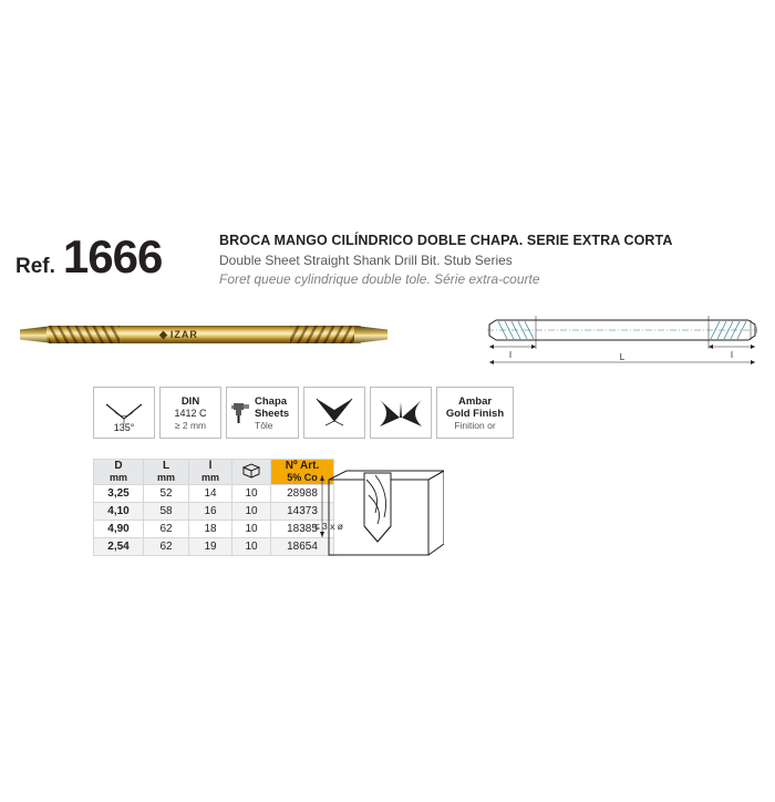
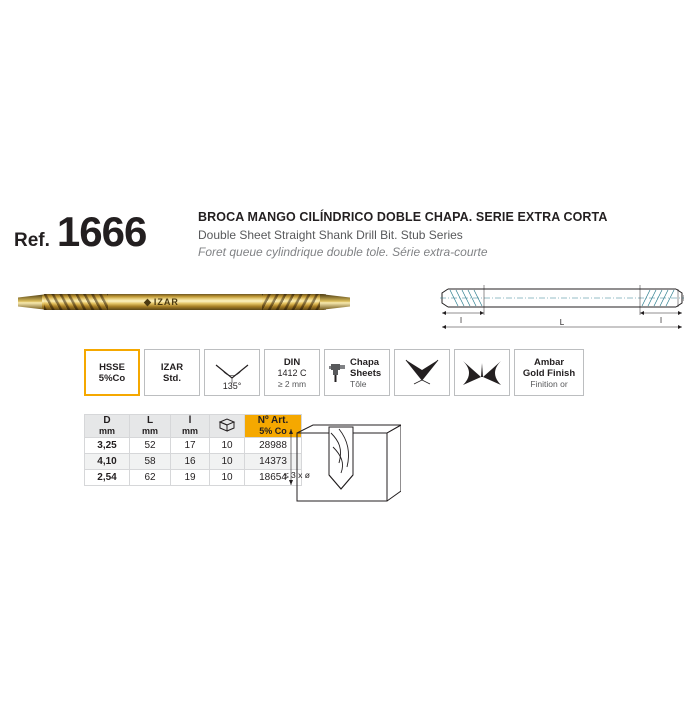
  Ref.
  1666
  BROCA MANGO CILÍNDRICO DOBLE CHAPA. SERIE EXTRA CORTA
  Double Sheet Straight Shank Drill Bit. Stub Series
  Foret queue cylindrique double tole. Série extra-courte
  ◆ IZAR
  l
  l
  L
+ HSSE
+ 5%Co
+ IZAR
+ Std.
  135°
  DIN
  1412 C
  ≥ 2 mm
  Chapa
  Sheets
  Tôle
  Ambar
  Gold Finish
  Finition or
  D mm	L mm	l mm		Nº Art. 5% Co
- 3,25	52	14	10	28988
+ 3,25	52	17	10	28988
  4,10	58	16	10	14373
- 4,90	62	18	10	18385
  2,54	62	19	10	18654
  ≤ 3 x ø
